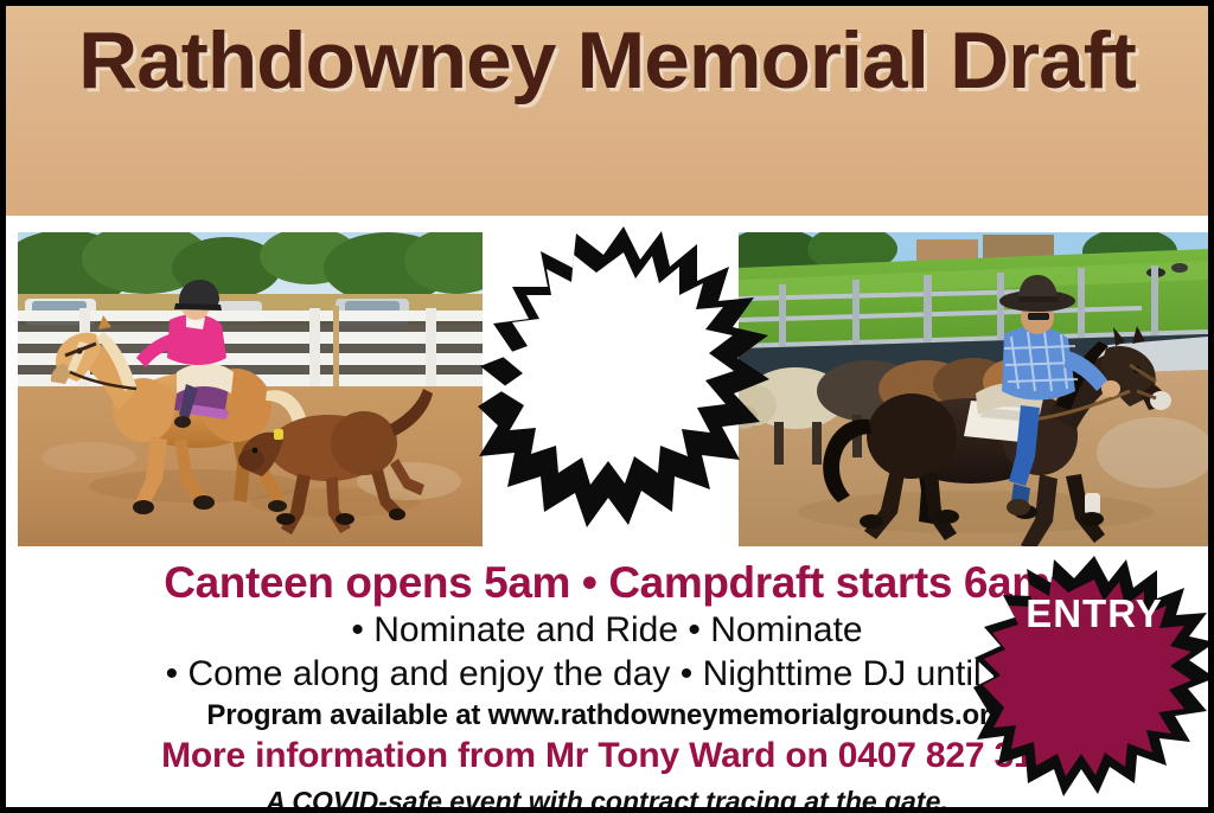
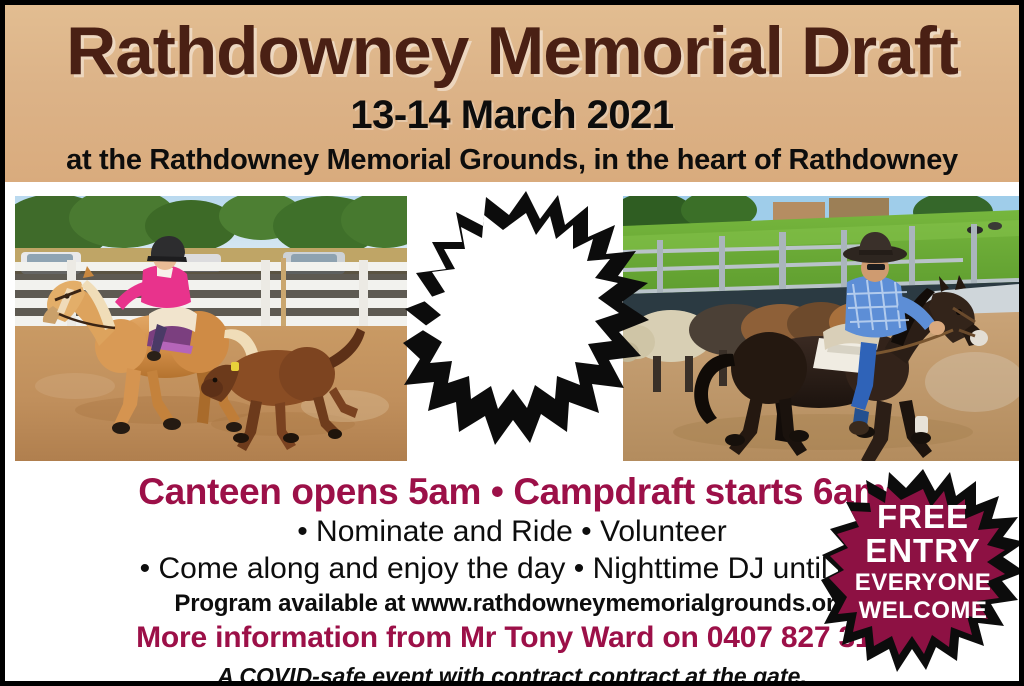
  Rathdowney Memorial Draft
+ 13-14 March 2021
+ at the Rathdowney Memorial Grounds, in the heart of Rathdowney
  Canteen opens 5am • Campdraft starts 6a
- • Nominate and Ride • Nominate
+ • Nominate and Ride • Volunteer
  • Come along and enjoy the day • Nighttime DJ until
  Program available at www.rathdowneymemorialgrounds.or
  More information from Mr Tony Ward on 0407 827
- A COVID-safe event with contract tracing at the gate.
+ A COVID-safe event with contract contract at the gate.
+ FREE
  ENTRY
+ EVERYONE
+ WELCOME
